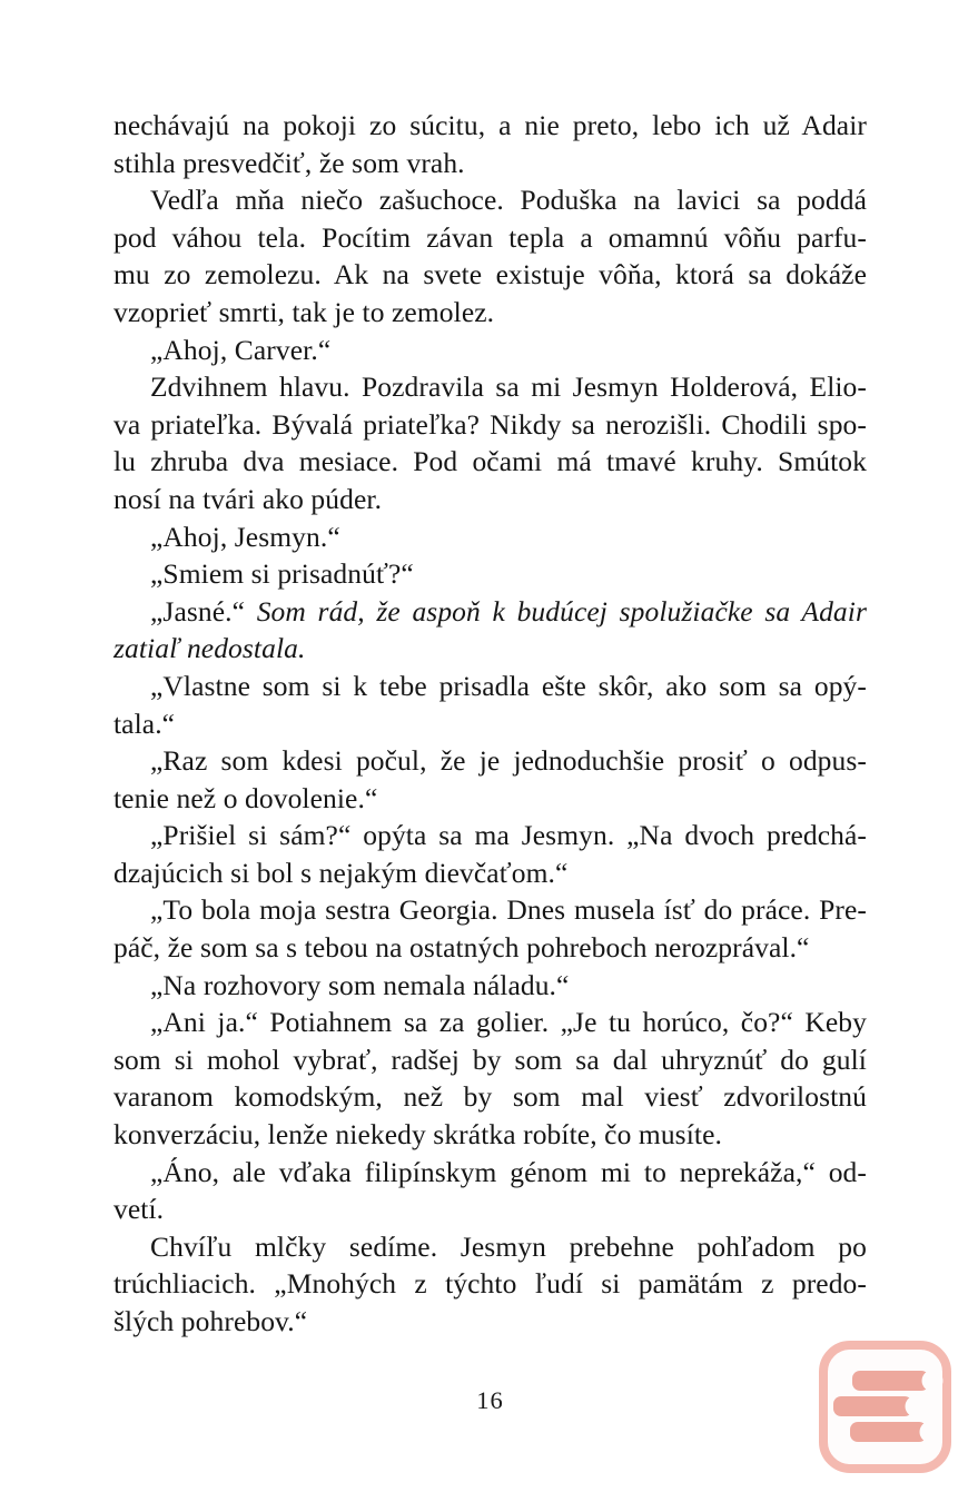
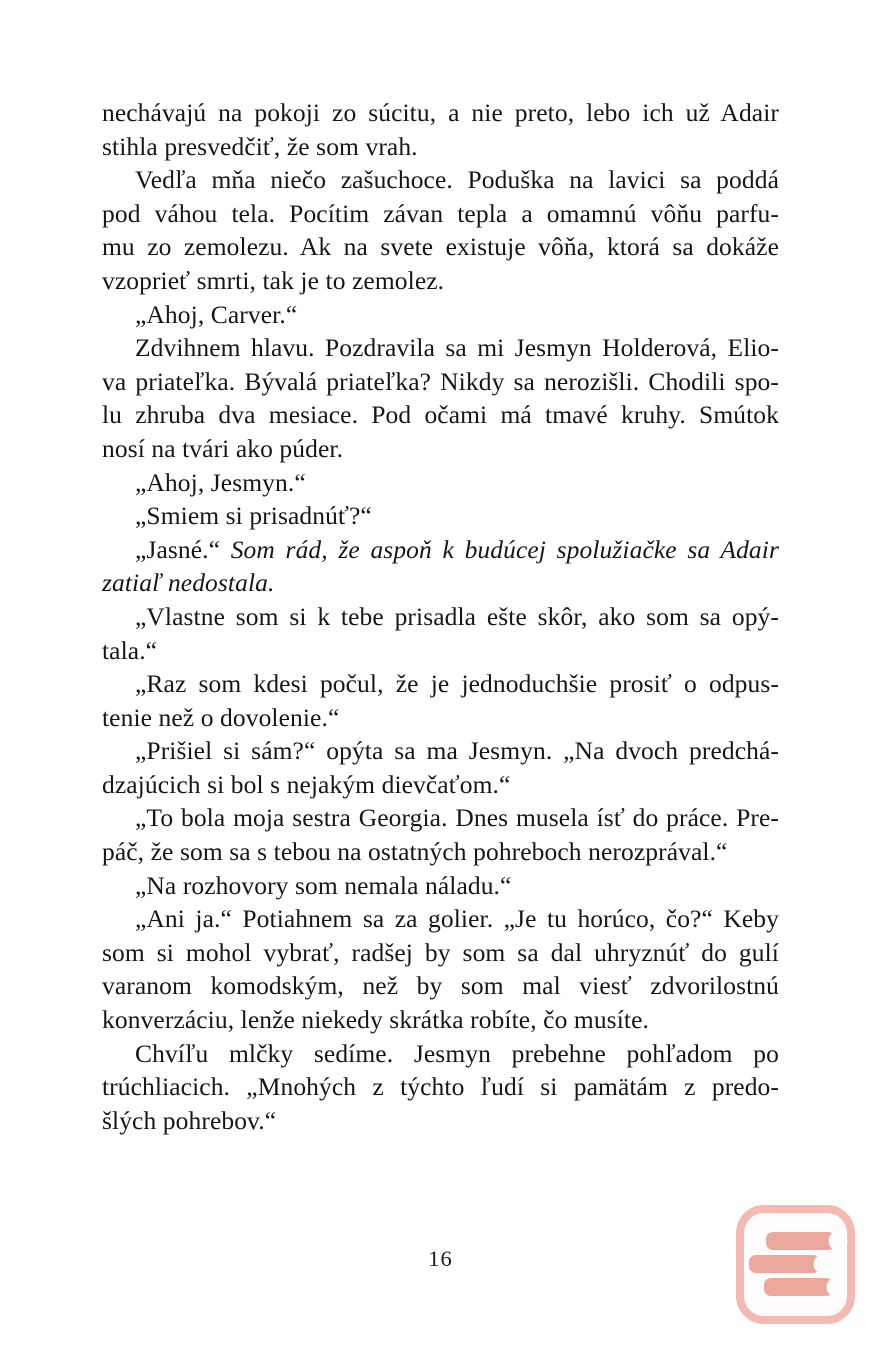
  nechávajú na pokoji zo súcitu, a nie preto, lebo ich už Adair
  stihla presvedčiť, že som vrah.
  Vedľa mňa niečo zašuchoce. Poduška na lavici sa poddá
  pod váhou tela. Pocítim závan tepla a omamnú vôňu parfu-
  mu zo zemolezu. Ak na svete existuje vôňa, ktorá sa dokáže
  vzoprieť smrti, tak je to zemolez.
  „Ahoj, Carver.“
  Zdvihnem hlavu. Pozdravila sa mi Jesmyn Holderová, Elio-
  va priateľka. Bývalá priateľka? Nikdy sa nerozišli. Chodili spo-
  lu zhruba dva mesiace. Pod očami má tmavé kruhy. Smútok
  nosí na tvári ako púder.
  „Ahoj, Jesmyn.“
  „Smiem si prisadnúť?“
  „Jasné.“ Som rád, že aspoň k budúcej spolužiačke sa Adair
  zatiaľ nedostala.
  „Vlastne som si k tebe prisadla ešte skôr, ako som sa opý-
  tala.“
  „Raz som kdesi počul, že je jednoduchšie prosiť o odpus-
  tenie než o dovolenie.“
  „Prišiel si sám?“ opýta sa ma Jesmyn. „Na dvoch predchá-
  dzajúcich si bol s nejakým dievčaťom.“
  „To bola moja sestra Georgia. Dnes musela ísť do práce. Pre-
  páč, že som sa s tebou na ostatných pohreboch nerozprával.“
  „Na rozhovory som nemala náladu.“
  „Ani ja.“ Potiahnem sa za golier. „Je tu horúco, čo?“ Keby
  som si mohol vybrať, radšej by som sa dal uhryznúť do gulí
  varanom komodským, než by som mal viesť zdvorilostnú
  konverzáciu, lenže niekedy skrátka robíte, čo musíte.
- „Áno, ale vďaka filipínskym génom mi to neprekáža,“ od-
- vetí.
  Chvíľu mlčky sedíme. Jesmyn prebehne pohľadom po
  trúchliacich. „Mnohých z týchto ľudí si pamätám z predo-
  šlých pohrebov.“
  16
